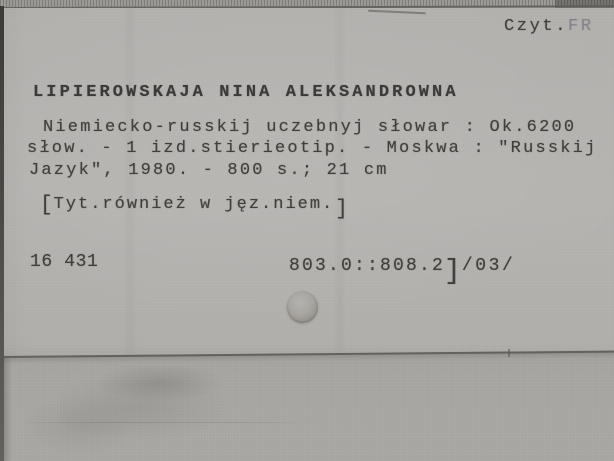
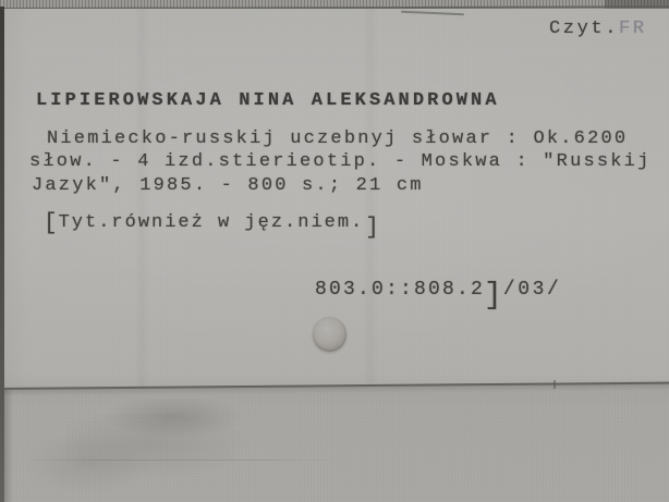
  Czyt.FR
  LIPIEROWSKAJA NINA ALEKSANDROWNA
  Niemiecko-russkij uczebnyj słowar : Ok.6200
- słow. - 1 izd.stierieotip. - Moskwa : "Russkij
+ słow. - 4 izd.stierieotip. - Moskwa : "Russkij
- Jazyk", 1980. - 800 s.; 21 cm
+ Jazyk", 1985. - 800 s.; 21 cm
  [Tyt.również w jęz.niem.]
- 16 431
  803.0::808.2]/03/
